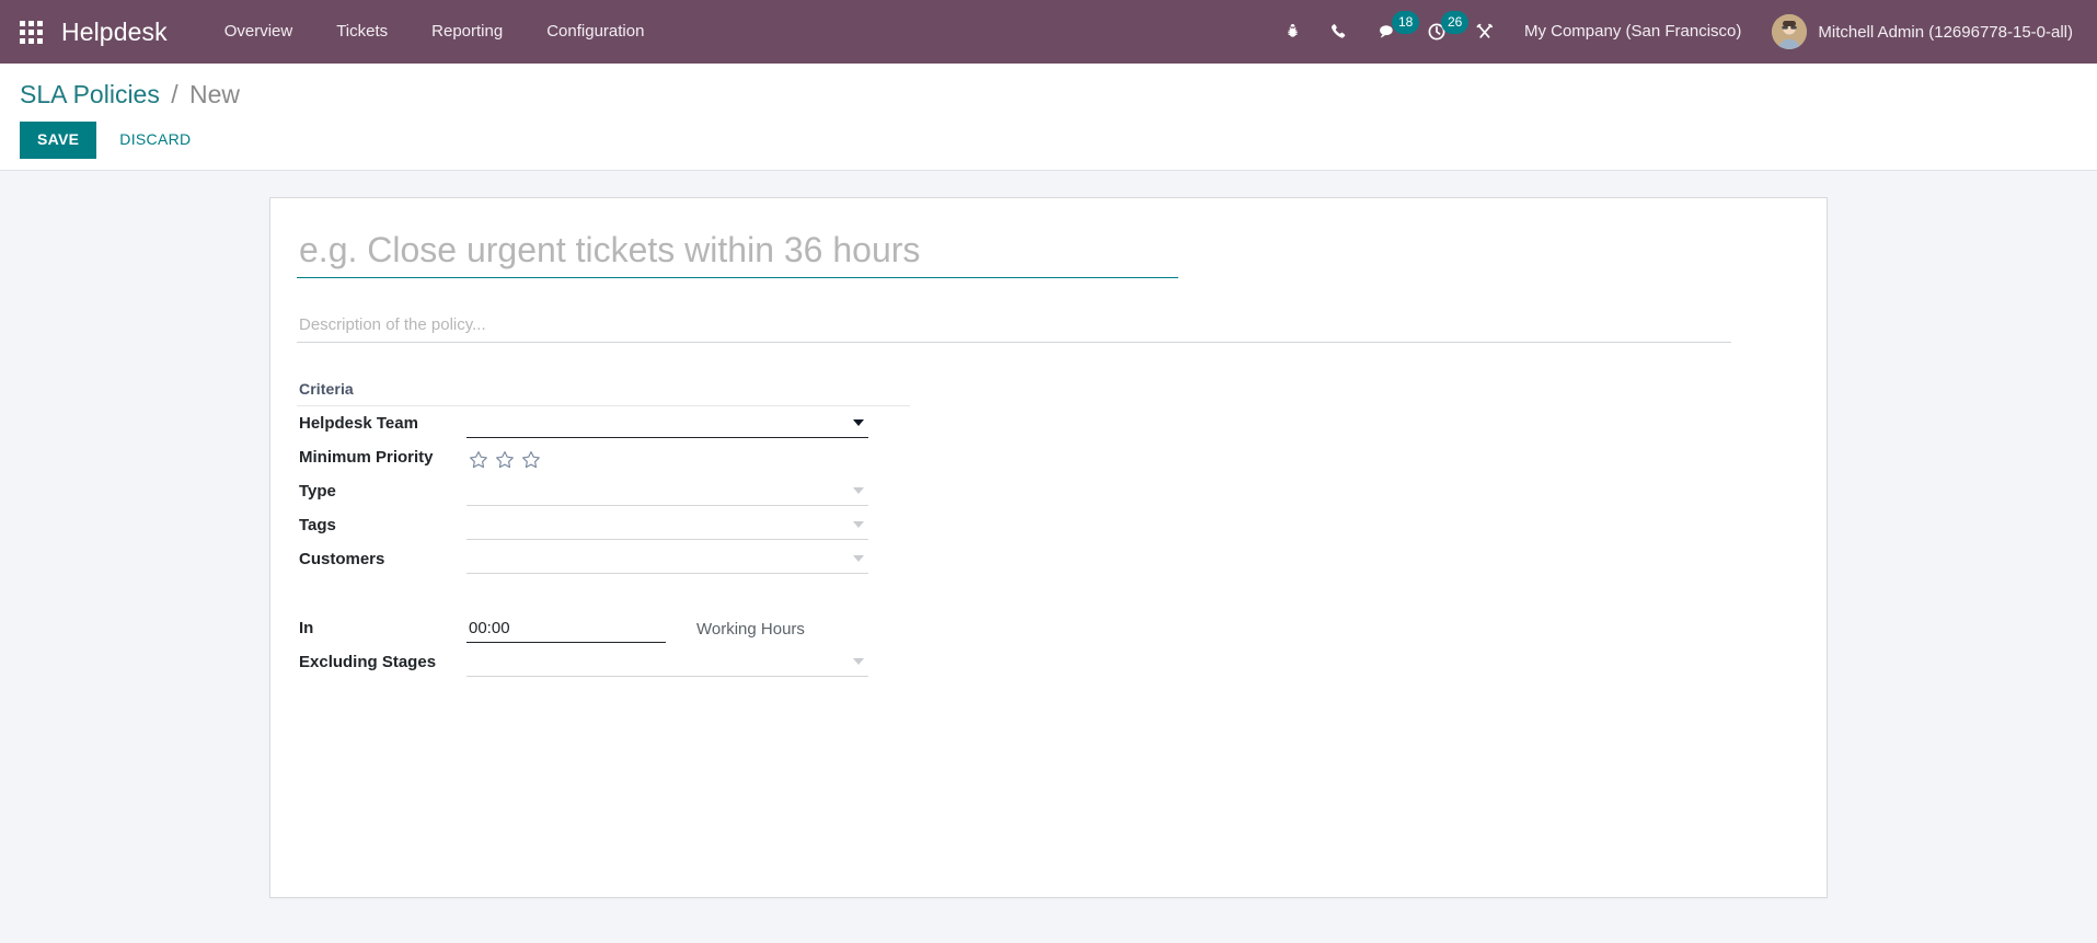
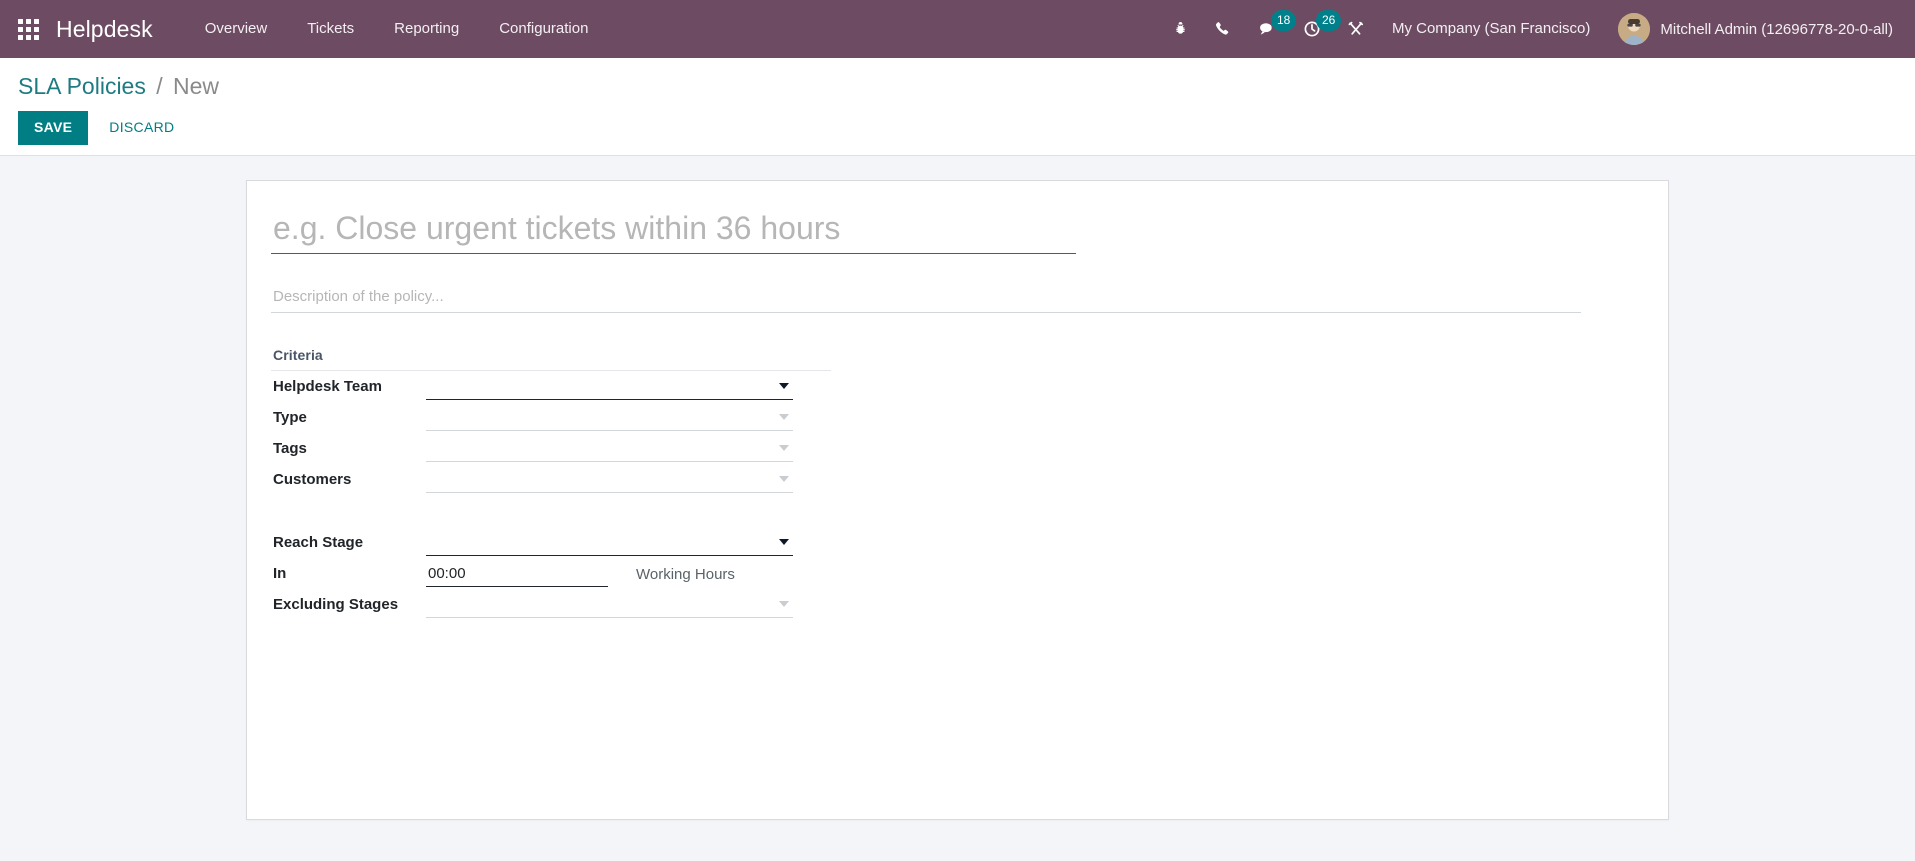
  Helpdesk
  Overview
  Tickets
  Reporting
  Configuration
  18
  26
  My Company (San Francisco)
- Mitchell Admin (12696778-15-0-all)
+ Mitchell Admin (12696778-20-0-all)
  SLA Policies / New
  SAVE
  DISCARD
  e.g. Close urgent tickets within 36 hours
  Description of the policy...
  Criteria
  Helpdesk Team
- Minimum Priority
  Type
  Tags
  Customers
+ Reach Stage
  In
  00:00
  Working Hours
  Excluding Stages
